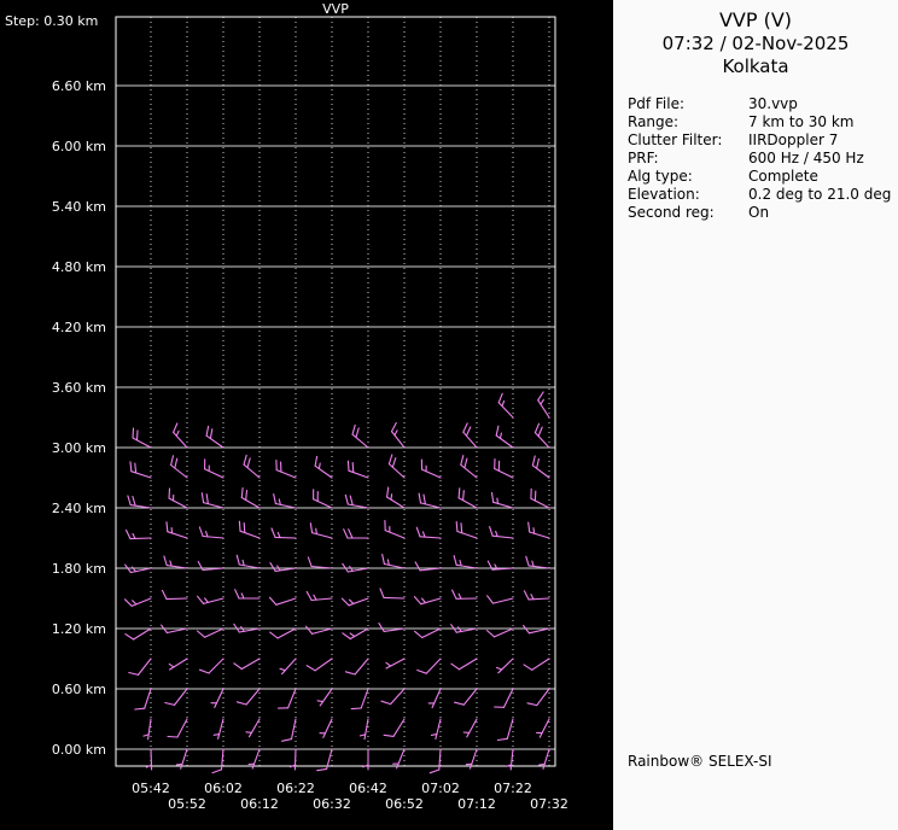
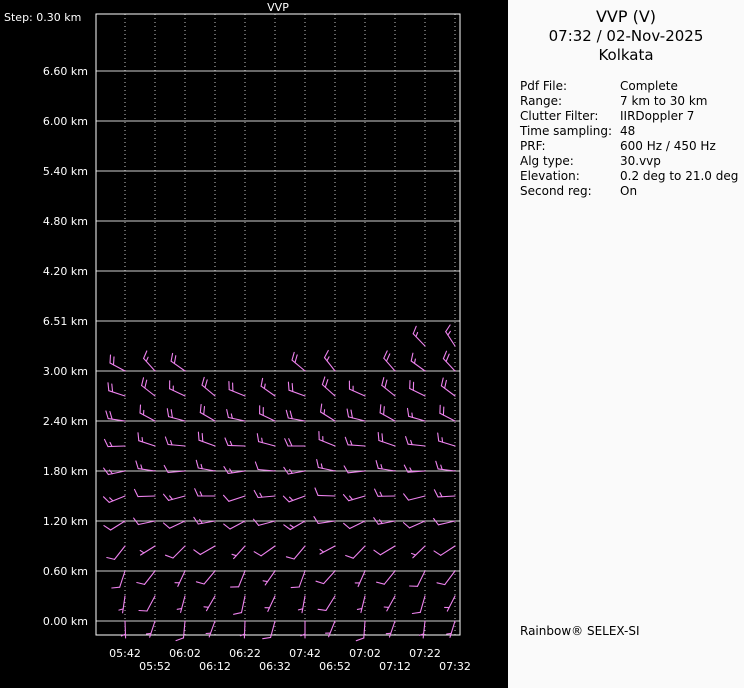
  VVP
  Step: 0.30 km
  6.60 km
  6.00 km
  5.40 km
  4.80 km
  4.20 km
- 3.60 km
+ 6.51 km
  3.00 km
  2.40 km
  1.80 km
  1.20 km
  0.60 km
  0.00 km
  05:42
  05:52
  06:02
  06:12
  06:22
  06:32
- 06:42
+ 07:42
  06:52
  07:02
  07:12
  07:22
  07:32
  VVP (V)
  07:32 / 02-Nov-2025
  Kolkata
  Pdf File:
- 30.vvp
+ Complete
  Range:
  7 km to 30 km
  Clutter Filter:
  IIRDoppler 7
+ Time sampling:
+ 48
  PRF:
  600 Hz / 450 Hz
  Alg type:
- Complete
+ 30.vvp
  Elevation:
  0.2 deg to 21.0 deg
  Second reg:
  On
  Rainbow® SELEX-SI
